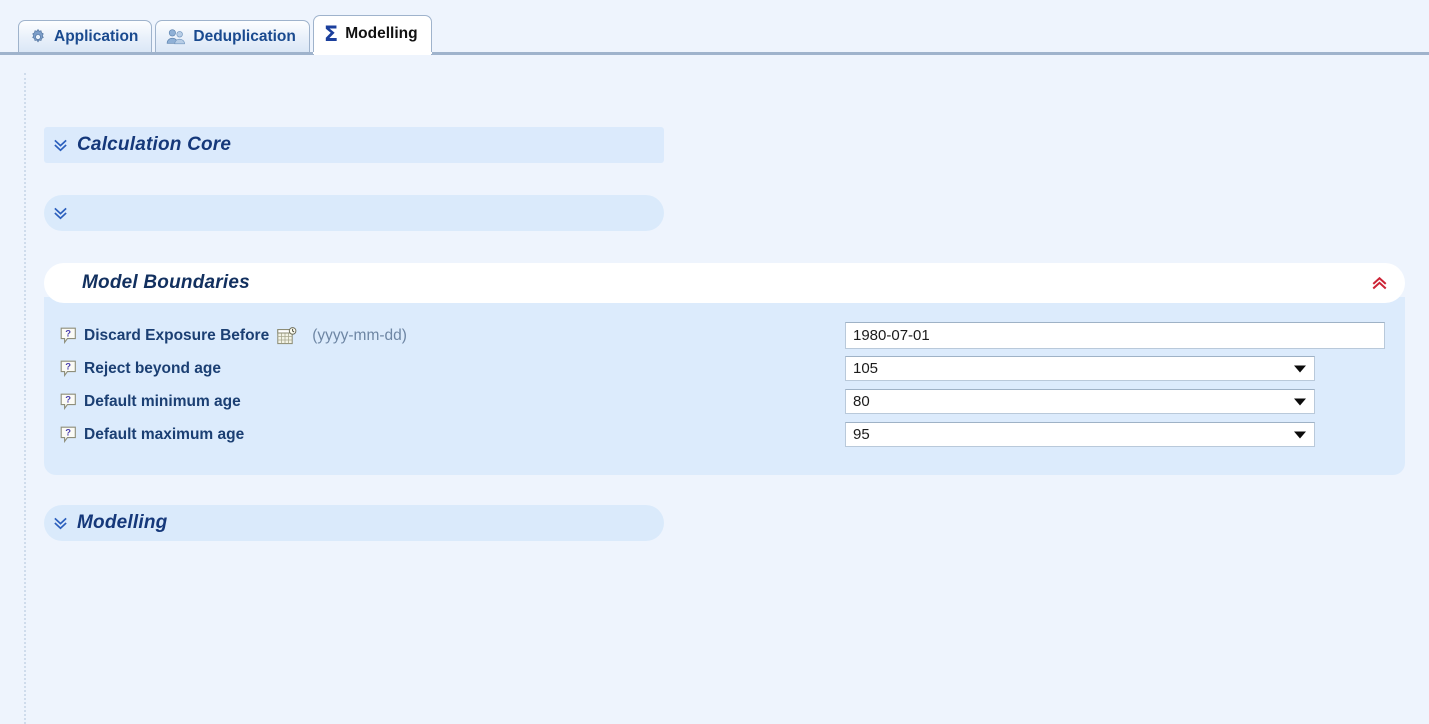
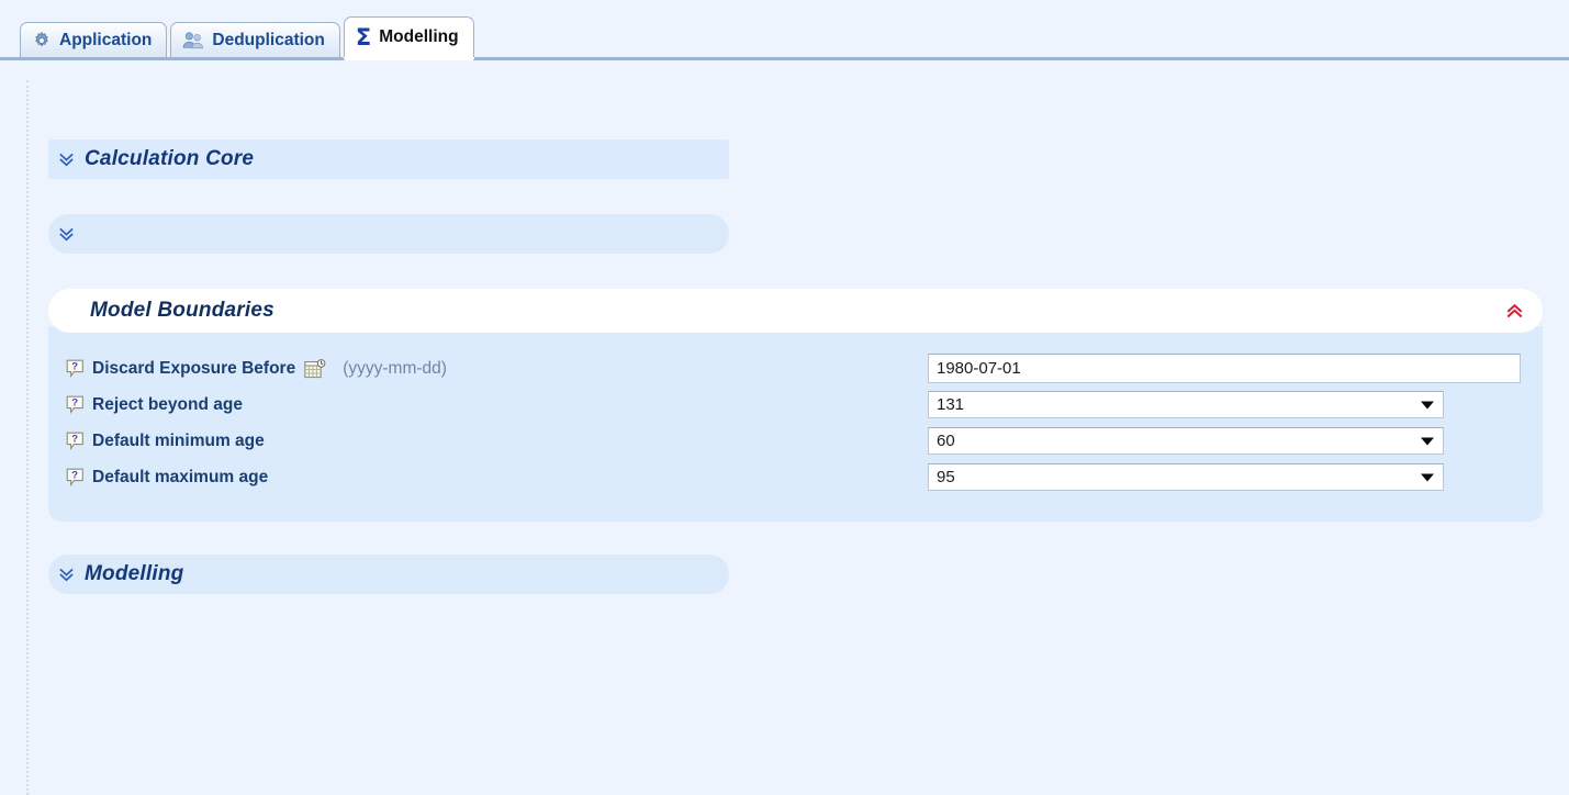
  Application
  Deduplication
  Σ
  Modelling
  Calculation Core
  Model Boundaries
  ?
  Discard Exposure Before
  (yyyy-mm-dd)
  1980-07-01
  ?
  Reject beyond age
- 105
+ 131
  ?
  Default minimum age
- 80
+ 60
  ?
  Default maximum age
  95
  Modelling
